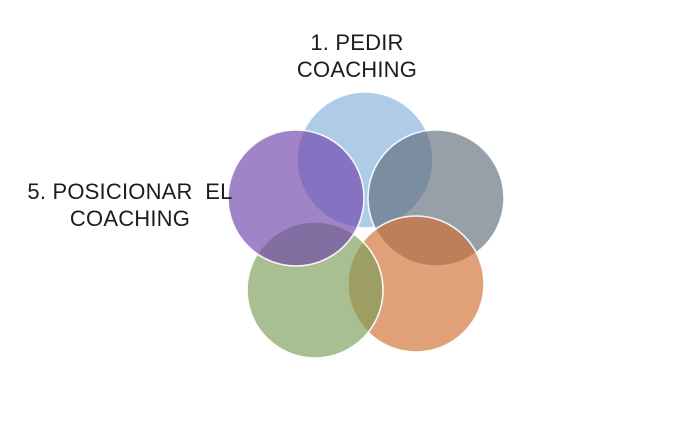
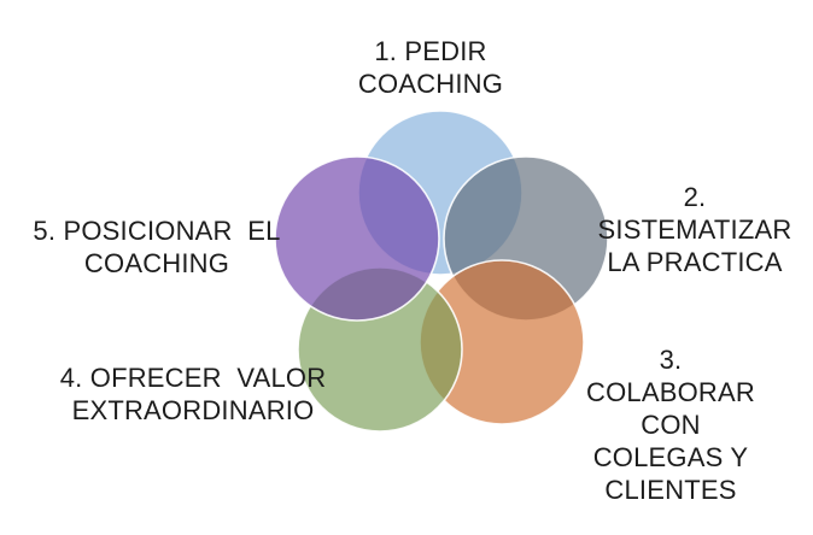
  1. PEDIR
  COACHING
+ 2.
+ SISTEMATIZAR
+ LA PRACTICA
+ 3. COLABORAR
+ CON COLEGAS Y
+ CLIENTES
+ 4. OFRECER VALOR
+ EXTRAORDINARIO
  5. POSICIONAR EL
  COACHING
